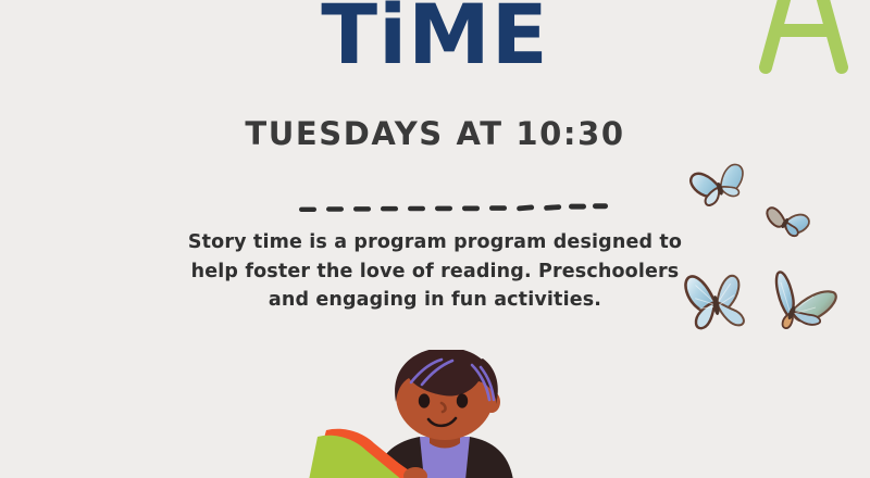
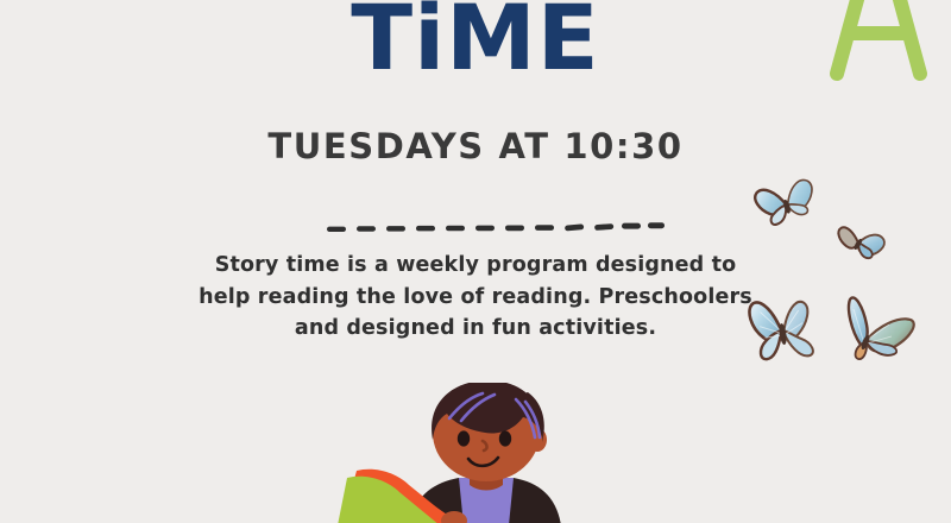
  TiME
  TUESDAYS AT 10:30
- Story time is a program program designed to
+ Story time is a weekly program designed to
- help foster the love of reading. Preschoolers
+ help reading the love of reading. Preschoolers
- and engaging in fun activities.
+ and designed in fun activities.
